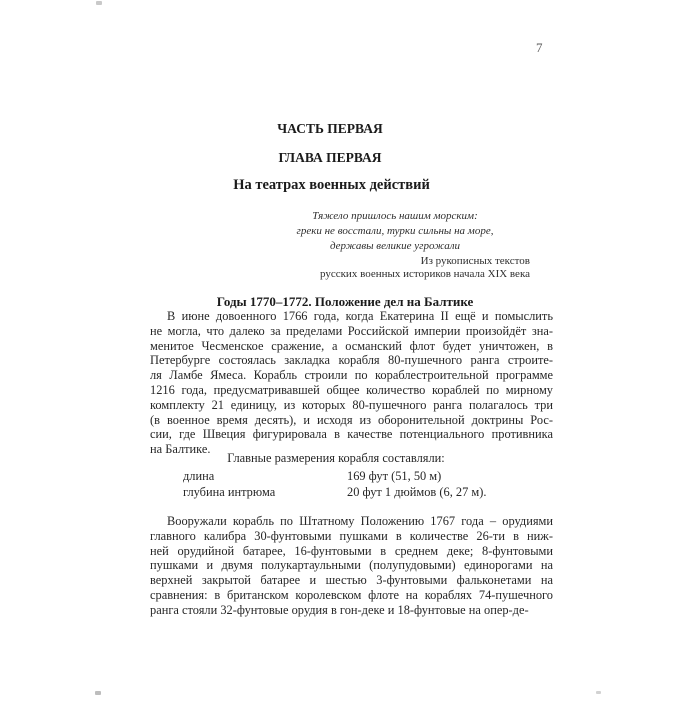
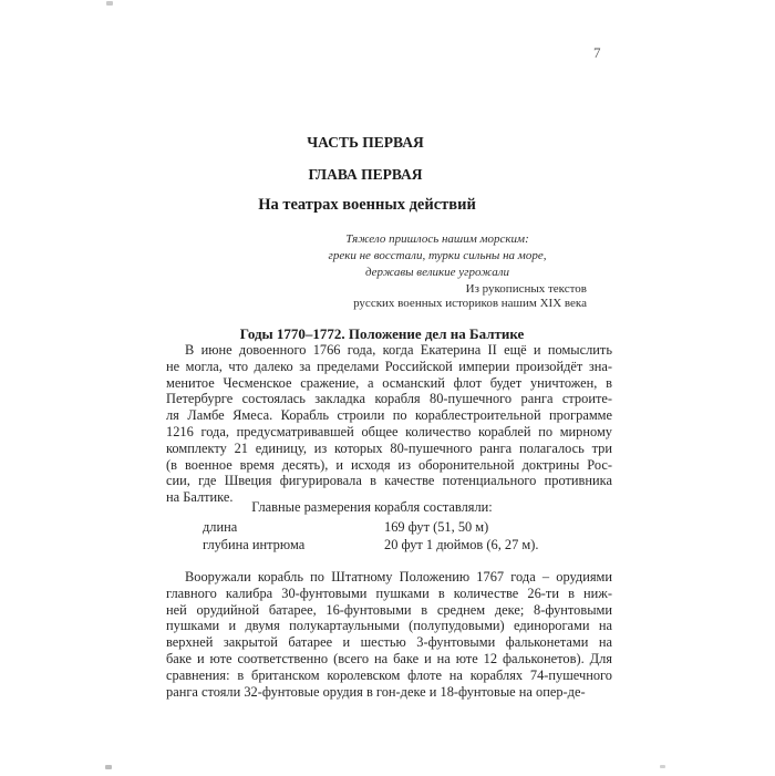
  7
  ЧАСТЬ ПЕРВАЯ
  ГЛАВА ПЕРВАЯ
  На театрах военных действий
  Тяжело пришлось нашим морским:
  греки не восстали, турки сильны на море,
  державы великие угрожали
  Из рукописных текстов
- русских военных историков начала XIX века
+ русских военных историков нашим XIX века
  Годы 1770–1772. Положение дел на Балтике
  В июне довоенного 1766 года, когда Екатерина II ещё и помыслить
  не могла, что далеко за пределами Российской империи произойдёт зна-
  менитое Чесменское сражение, а османский флот будет уничтожен, в
  Петербурге состоялась закладка корабля 80-пушечного ранга строите-
  ля Ламбе Ямеса. Корабль строили по кораблестроительной программе
  1216 года, предусматривавшей общее количество кораблей по мирному
  комплекту 21 единицу, из которых 80-пушечного ранга полагалось три
  (в военное время десять), и исходя из оборонительной доктрины Рос-
  сии, где Швеция фигурировала в качестве потенциального противника
  на Балтике.
  Главные размерения корабля составляли:
  длина
  169 фут (51, 50 м)
  глубина интрюма
  20 фут 1 дюймов (6, 27 м).
  Вооружали корабль по Штатному Положению 1767 года – орудиями
  главного калибра 30-фунтовыми пушками в количестве 26-ти в ниж-
  ней орудийной батарее, 16-фунтовыми в среднем деке; 8-фунтовыми
  пушками и двумя полукартаульными (полупудовыми) единорогами на
  верхней закрытой батарее и шестью 3-фунтовыми фальконетами на
+ баке и юте соответственно (всего на баке и на юте 12 фальконетов). Для
  сравнения: в британском королевском флоте на кораблях 74-пушечного
  ранга стояли 32-фунтовые орудия в гон-деке и 18-фунтовые на опер-де-
